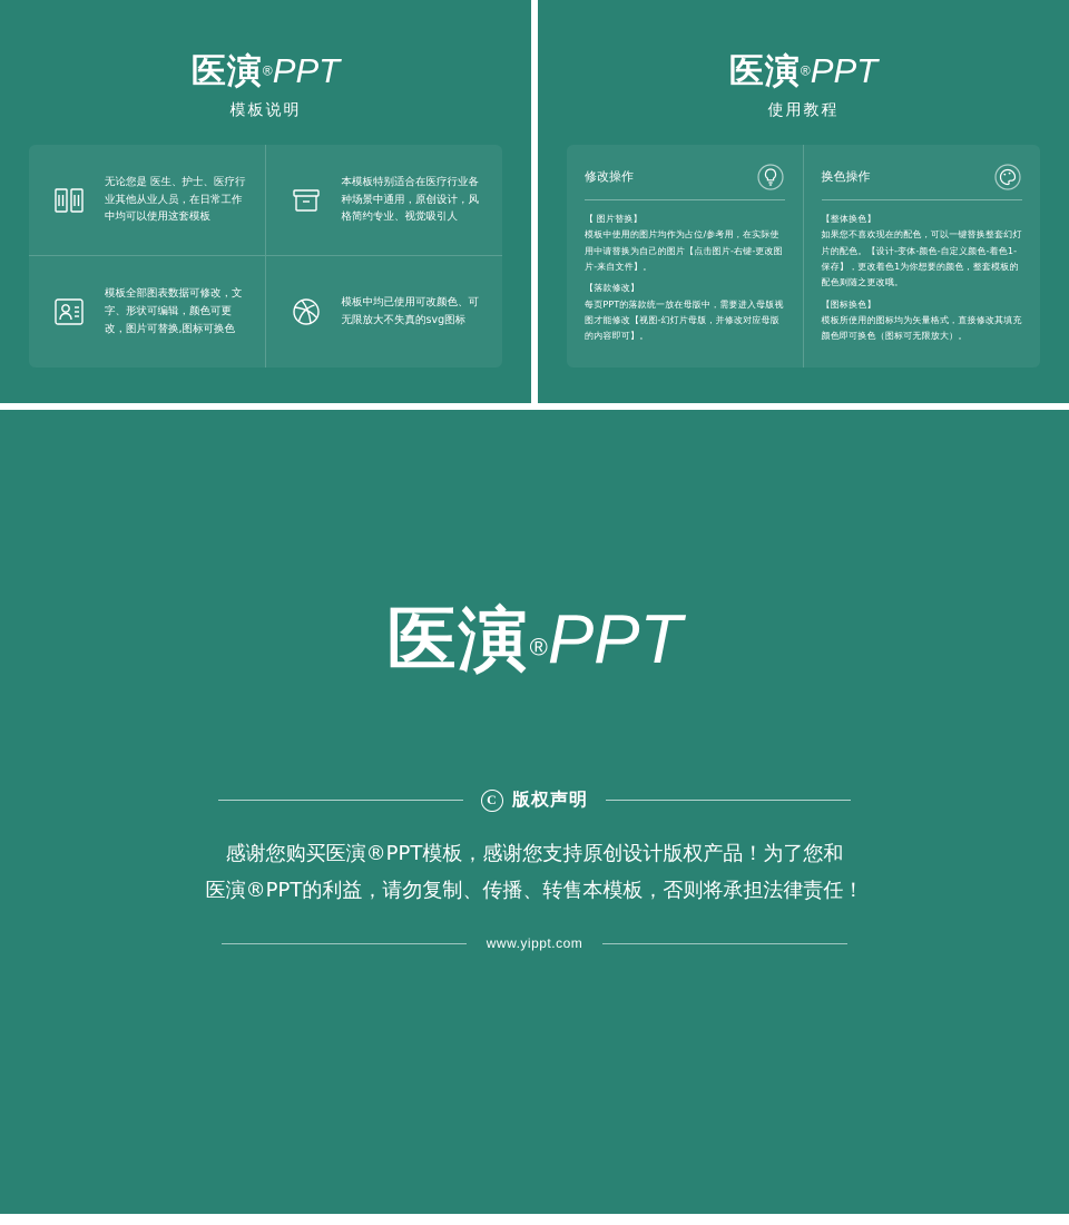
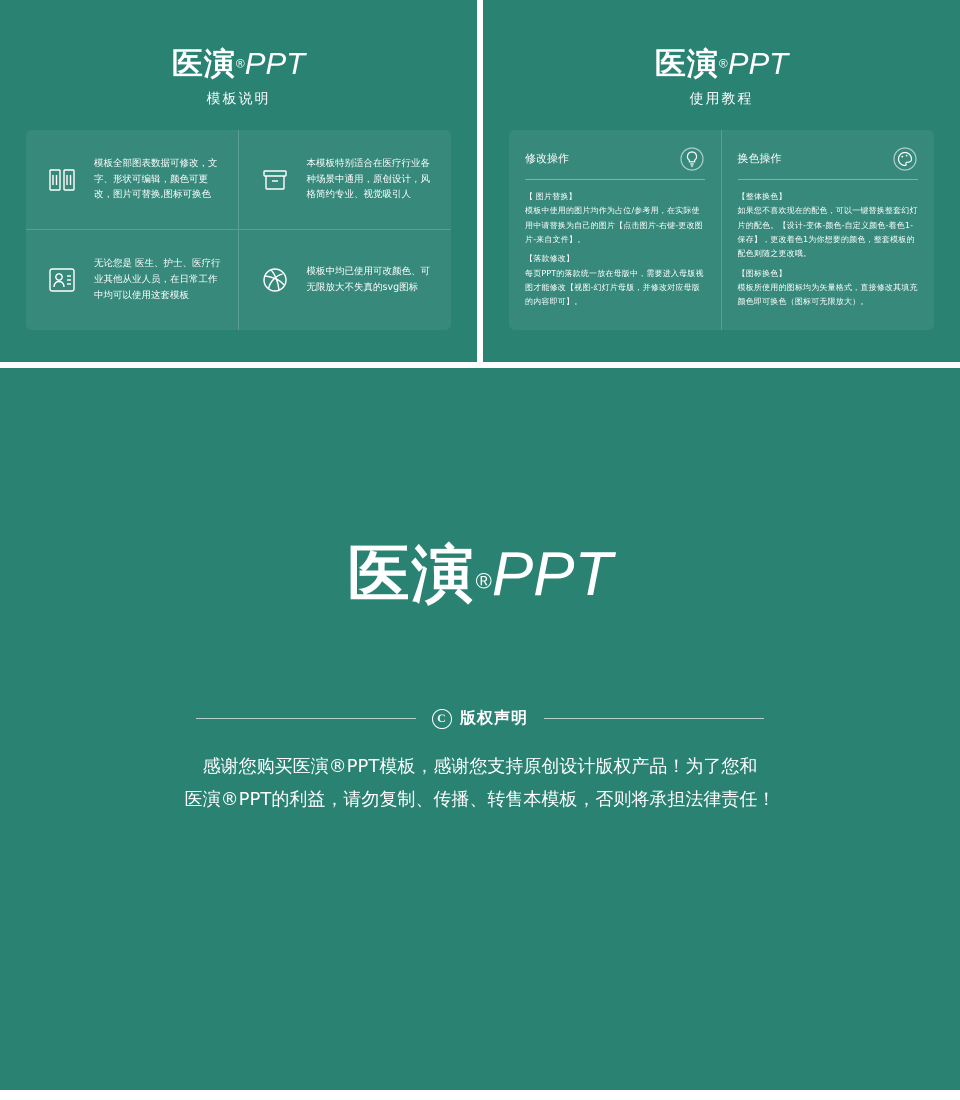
  医演®PPT
  模板说明
- 无论您是 医生、护士、医疗行业其他从业人员，在日常工作中均可以使用这套模板
+ 模板全部图表数据可修改，文字、形状可编辑，颜色可更改，图片可替换,图标可换色
  本模板特别适合在医疗行业各种场景中通用，原创设计，风格简约专业、视觉吸引人
- 模板全部图表数据可修改，文字、形状可编辑，颜色可更改，图片可替换,图标可换色
+ 无论您是 医生、护士、医疗行业其他从业人员，在日常工作中均可以使用这套模板
  模板中均已使用可改颜色、可无限放大不失真的svg图标
  医演®PPT
  使用教程
  修改操作
  【 图片替换】
  模板中使用的图片均作为占位/参考用，在实际使用中请替换为自己的图片【点击图片-右键-更改图片-来自文件】。
  【落款修改】
  每页PPT的落款统一放在母版中，需要进入母版视图才能修改【视图-幻灯片母版，并修改对应母版的内容即可】。
  换色操作
  【整体换色】
  如果您不喜欢现在的配色，可以一键替换整套幻灯片的配色。【设计-变体-颜色-自定义颜色-着色1-保存】，更改着色1为你想要的颜色，整套模板的配色则随之更改哦。
  【图标换色】
  模板所使用的图标均为矢量格式，直接修改其填充颜色即可换色（图标可无限放大）。
  医演®PPT
  C
  版权声明
  感谢您购买医演®PPT模板，感谢您支持原创设计版权产品！为了您和
  医演®PPT的利益，请勿复制、传播、转售本模板，否则将承担法律责任！
- www.yippt.com
